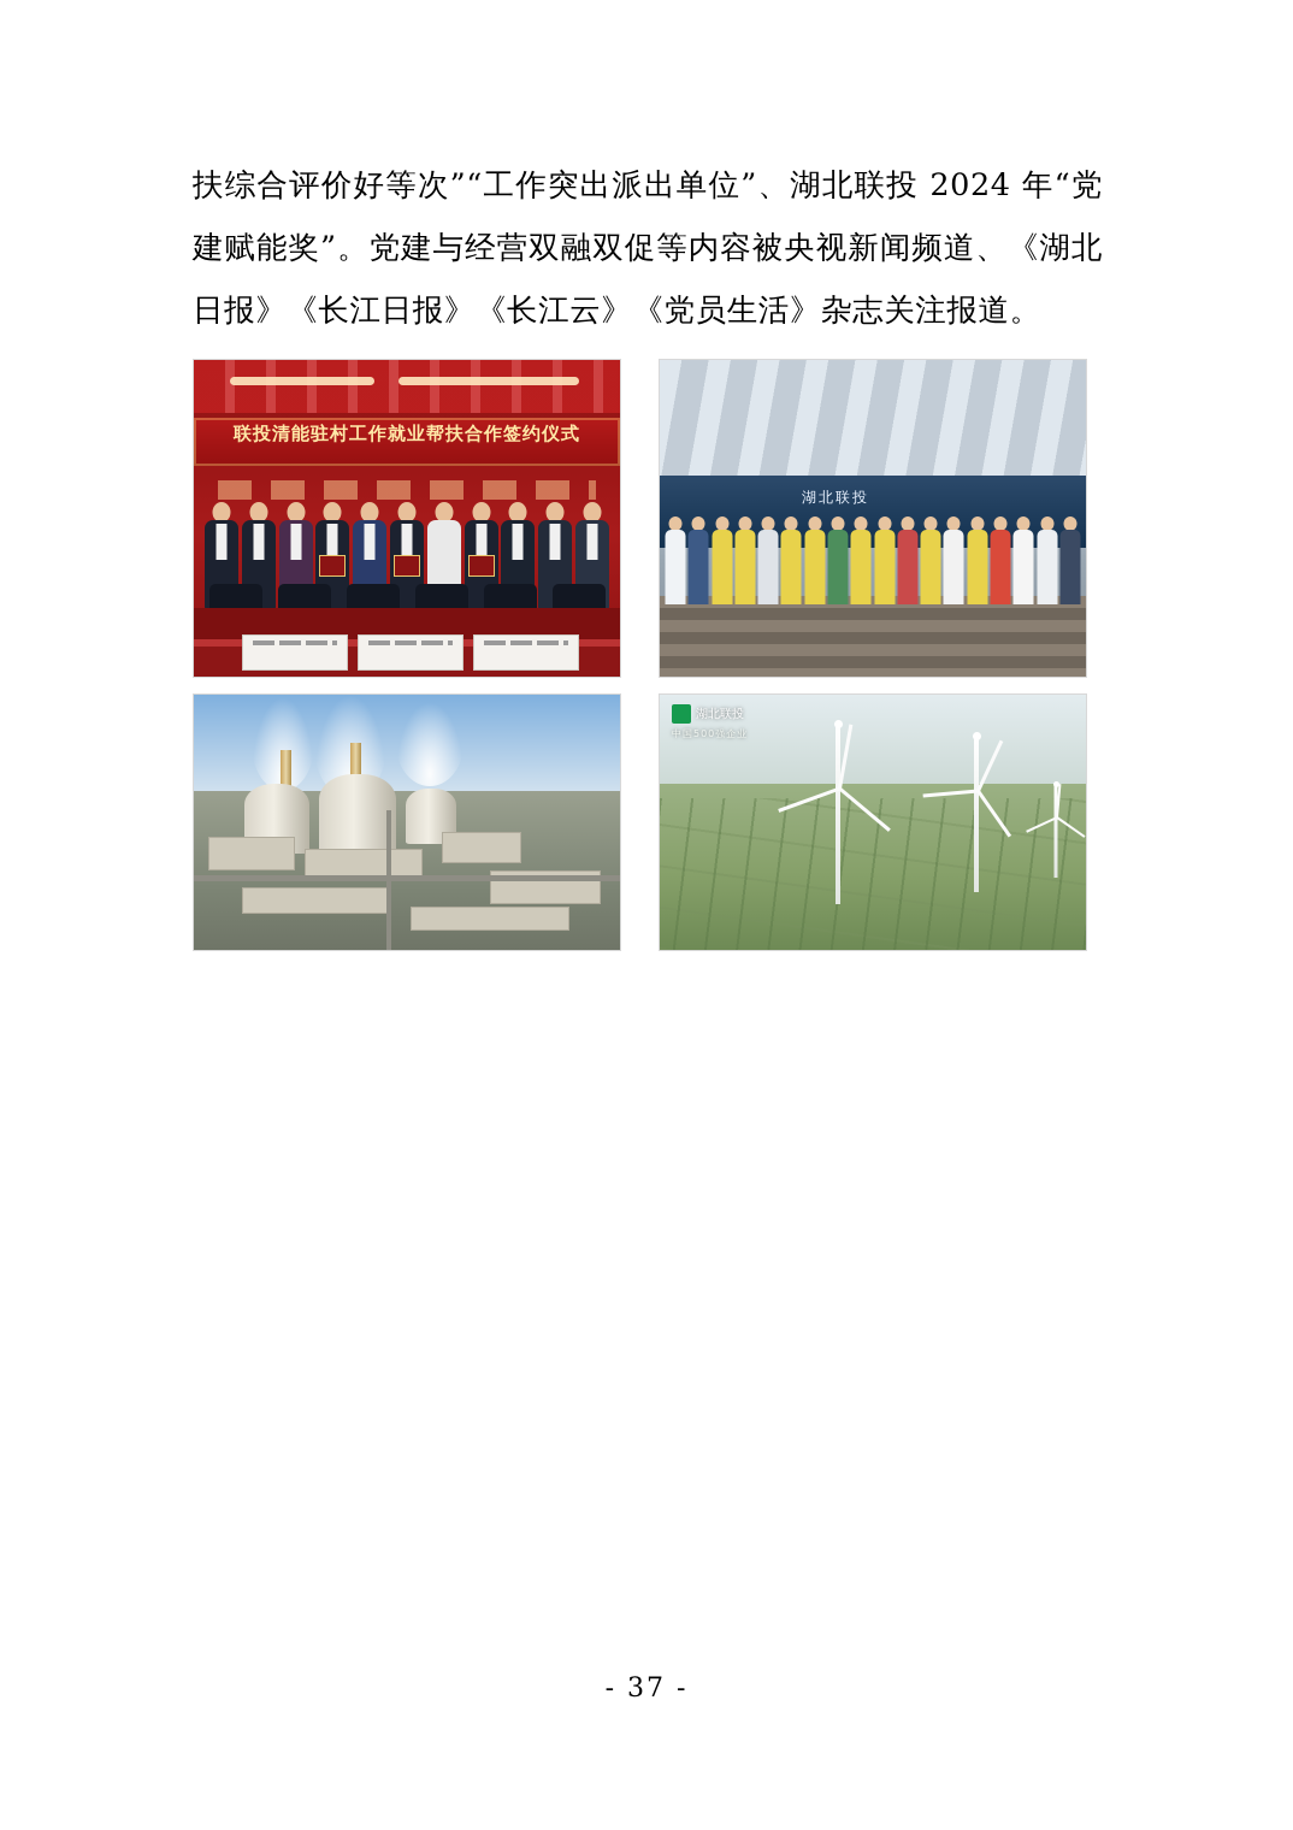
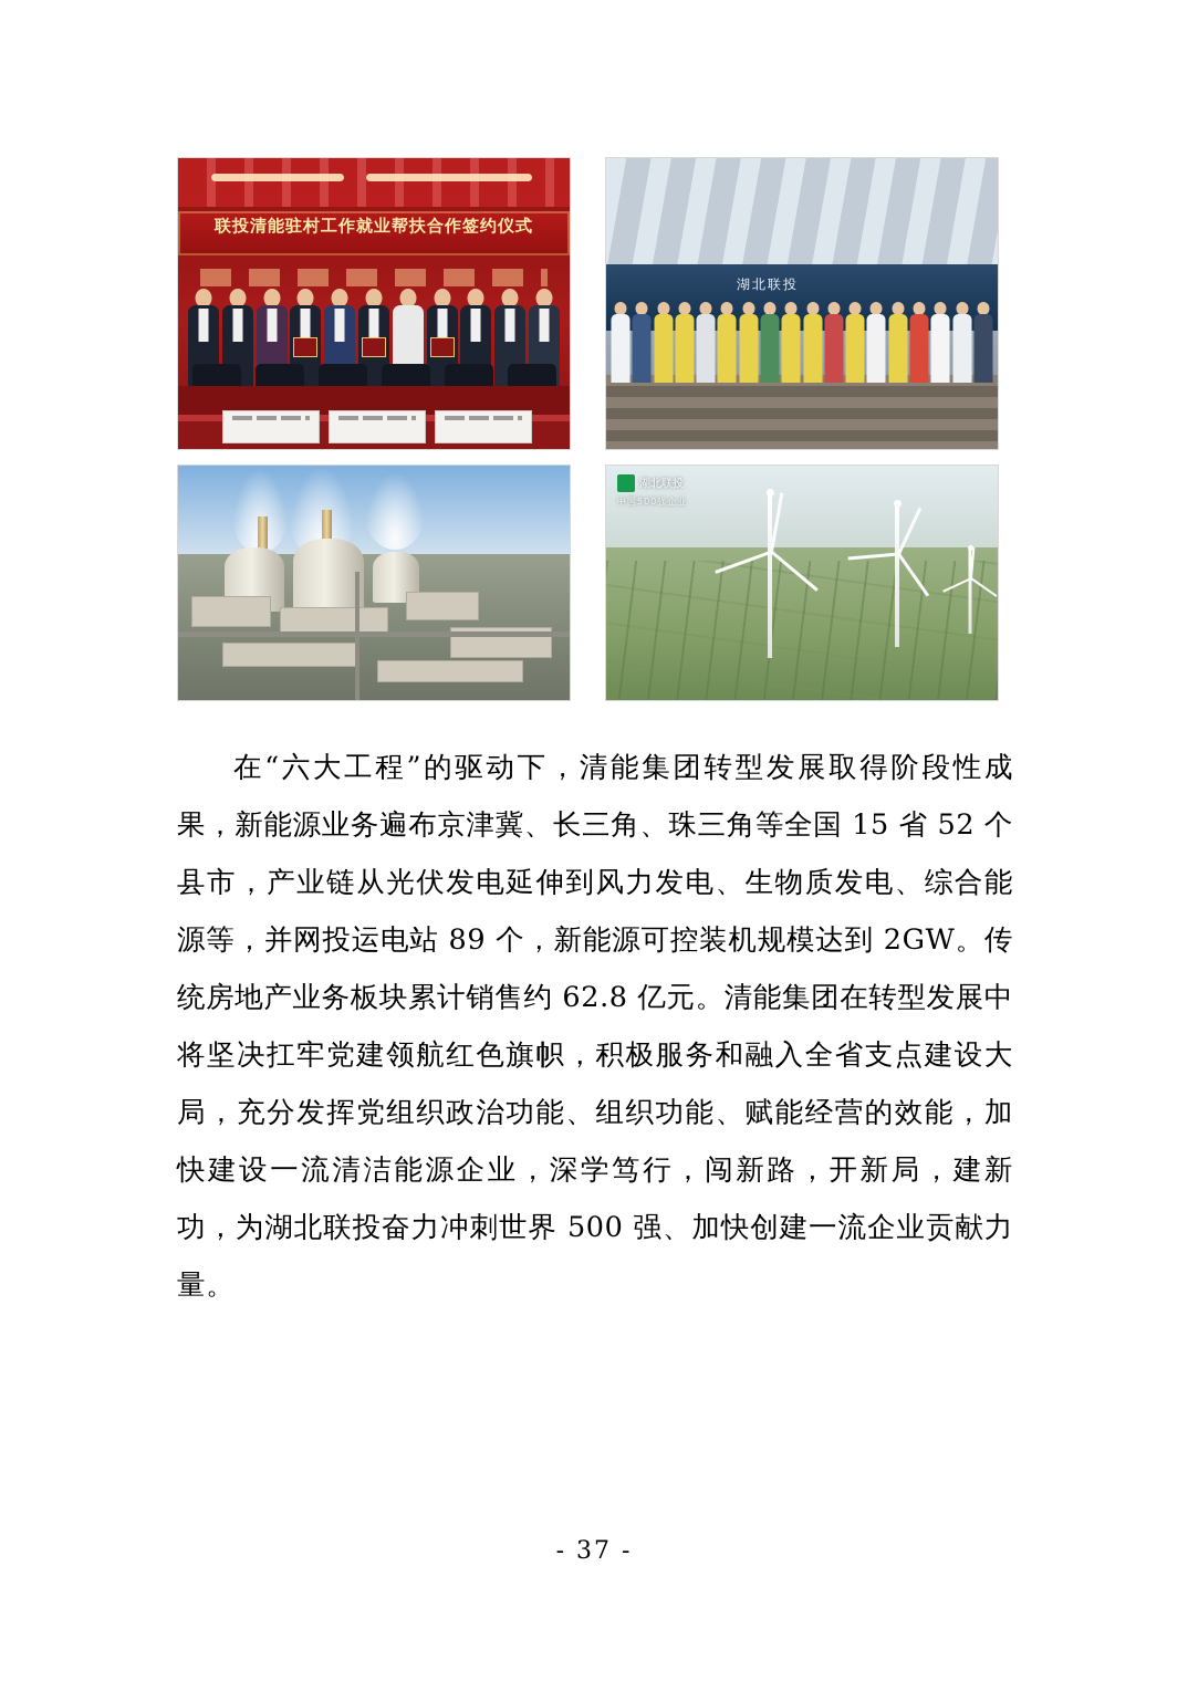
- 扶综合评价好等次”“工作突出派出单位”、湖北联投 2024 年“党建赋能奖”。党建与经营双融双促等内容被央视新闻频道、《湖北日报》《长江日报》《长江云》《党员生活》杂志关注报道。
  联投清能驻村工作就业帮扶合作签约仪式
  湖北联投
  湖北联投
  中国500强企业
+ 在“六大工程”的驱动下，清能集团转型发展取得阶段性成果，新能源业务遍布京津冀、长三角、珠三角等全国 15 省 52 个县市，产业链从光伏发电延伸到风力发电、生物质发电、综合能源等，并网投运电站 89 个，新能源可控装机规模达到 2GW。传统房地产业务板块累计销售约 62.8 亿元。清能集团在转型发展中将坚决扛牢党建领航红色旗帜，积极服务和融入全省支点建设大局，充分发挥党组织政治功能、组织功能、赋能经营的效能，加快建设一流清洁能源企业，深学笃行，闯新路，开新局，建新功，为湖北联投奋力冲刺世界 500 强、加快创建一流企业贡献力量。
  - 37 -
